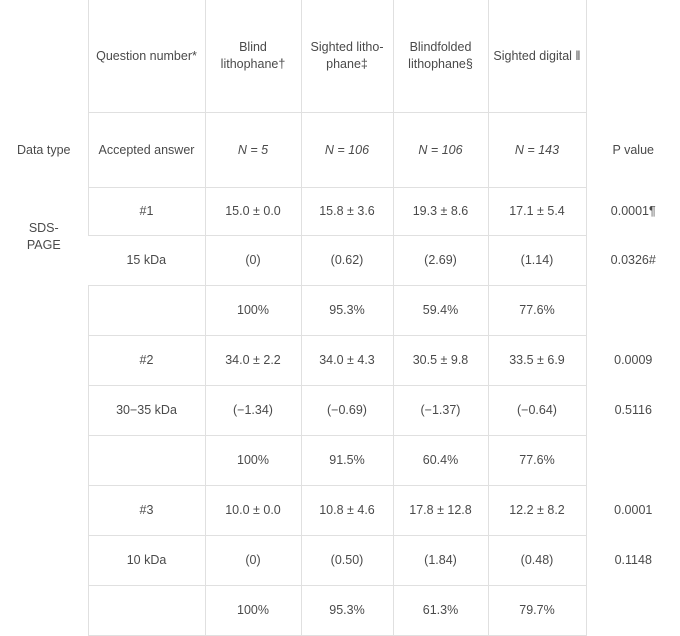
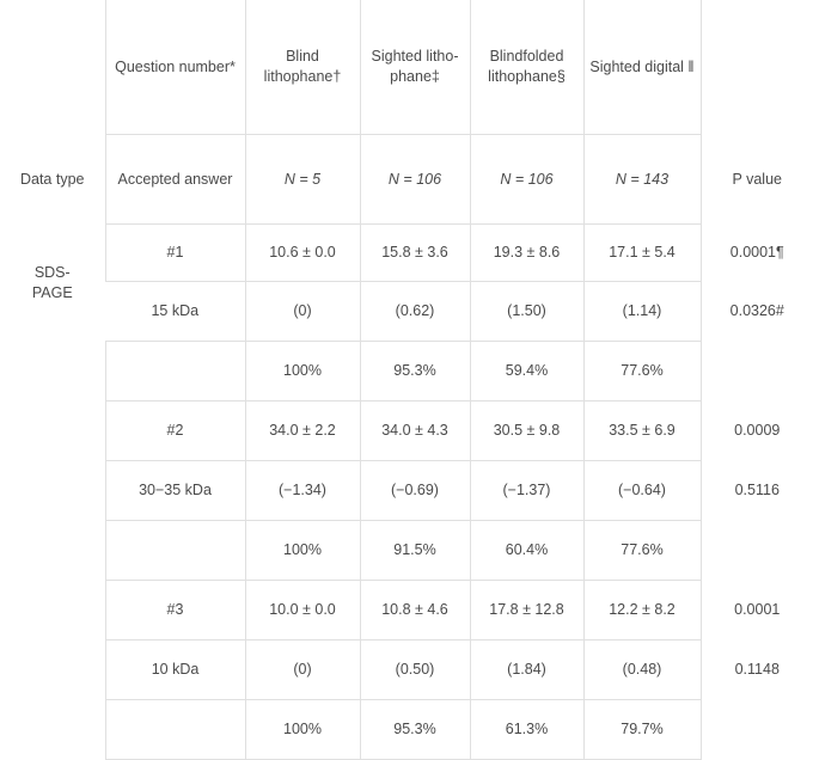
  	Question number*	Blind lithophane†	Sighted litho-phane‡	Blindfolded lithophane§	Sighted digital ‖
  Data type	Accepted answer	N = 5	N = 106	N = 106	N = 143	P value
- SDS- PAGE	#1	15.0 ± 0.0	15.8 ± 3.6	19.3 ± 8.6	17.1 ± 5.4	0.0001¶
+ SDS- PAGE	#1	10.6 ± 0.0	15.8 ± 3.6	19.3 ± 8.6	17.1 ± 5.4	0.0001¶
- 15 kDa	(0)	(0.62)	(2.69)	(1.14)	0.0326#
+ 15 kDa	(0)	(0.62)	(1.50)	(1.14)	0.0326#
  		100%	95.3%	59.4%	77.6%
  	#2	34.0 ± 2.2	34.0 ± 4.3	30.5 ± 9.8	33.5 ± 6.9	0.0009
  	30−35 kDa	(−1.34)	(−0.69)	(−1.37)	(−0.64)	0.5116
  		100%	91.5%	60.4%	77.6%
  	#3	10.0 ± 0.0	10.8 ± 4.6	17.8 ± 12.8	12.2 ± 8.2	0.0001
  	10 kDa	(0)	(0.50)	(1.84)	(0.48)	0.1148
  		100%	95.3%	61.3%	79.7%
